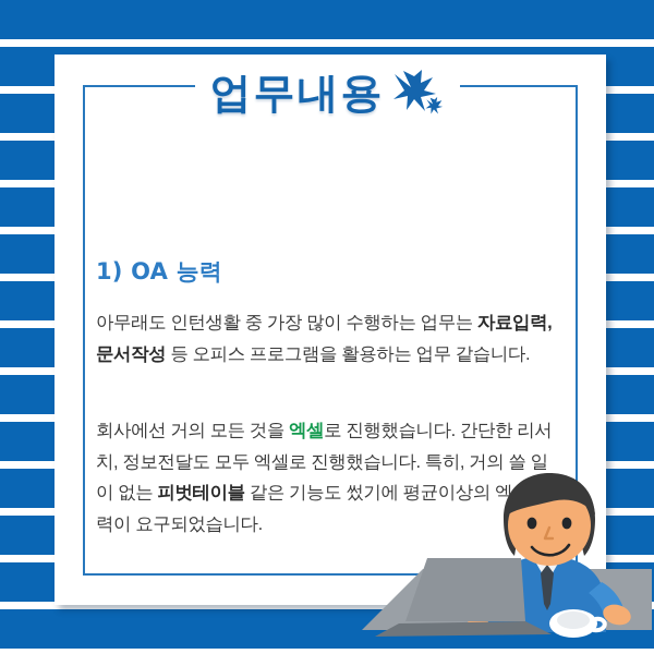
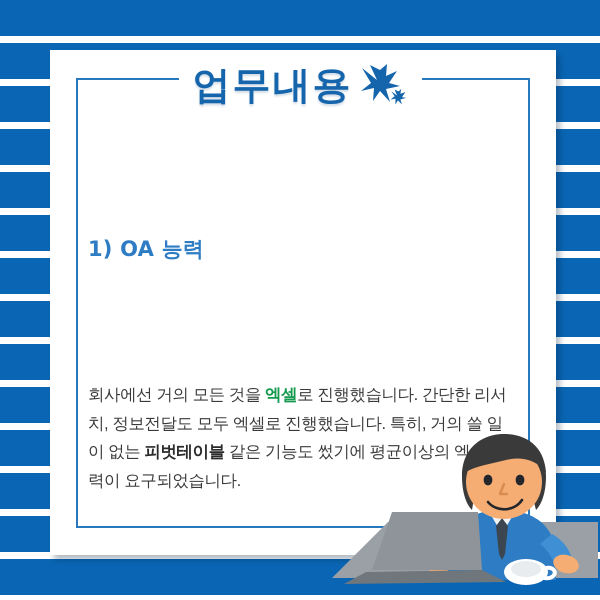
  업무내용
  1) OA 능력
- 아무래도 인턴생활 중 가장 많이 수행하는 업무는 자료입력, 문서작성 등 오피스 프로그램을 활용하는 업무 같습니다.
  회사에선 거의 모든 것을 엑셀로 진행했습니다. 간단한 리서치, 정보전달도 모두 엑셀로 진행했습니다. 특히, 거의 쓸 일이 없는 피벗테이블 같은 기능도 썼기에 평균이상의 엑력이 요구되었습니다.
